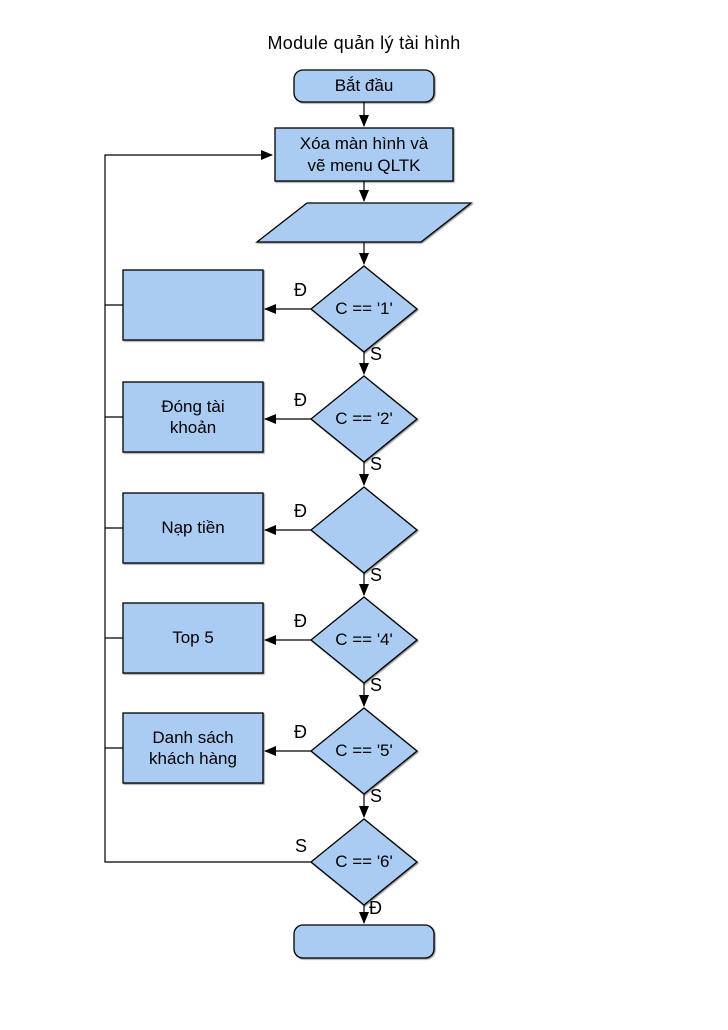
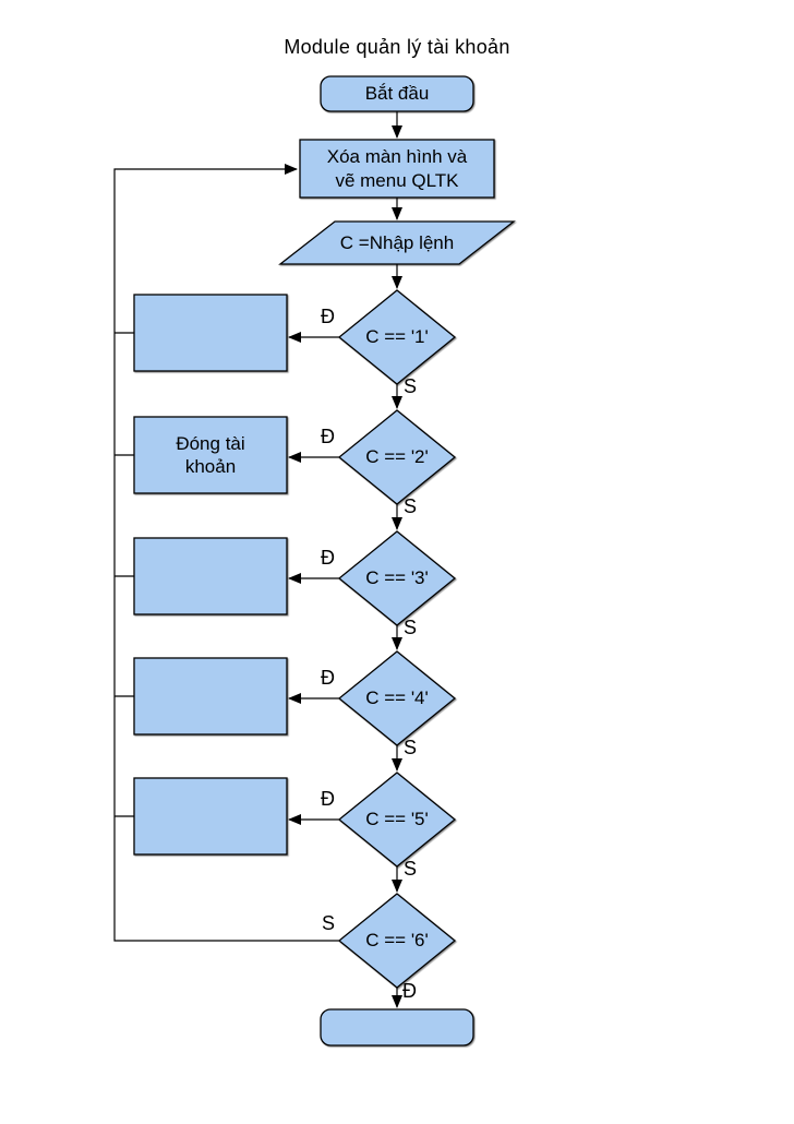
- Module quản lý tài hình
+ Module quản lý tài khoản
  Bắt đầu
  Xóa màn hình và
  vẽ menu QLTK
+ C =Nhập lệnh
  C == '1'
  C == '2'
+ C == '3'
  C == '4'
  C == '5'
  C == '6'
  Đóng tài
  khoản
- Nạp tiền
- Top 5
- Danh sách
- khách hàng
  Đ
  Đ
  Đ
  Đ
  Đ
  Đ
  S
  S
  S
  S
  S
  S
